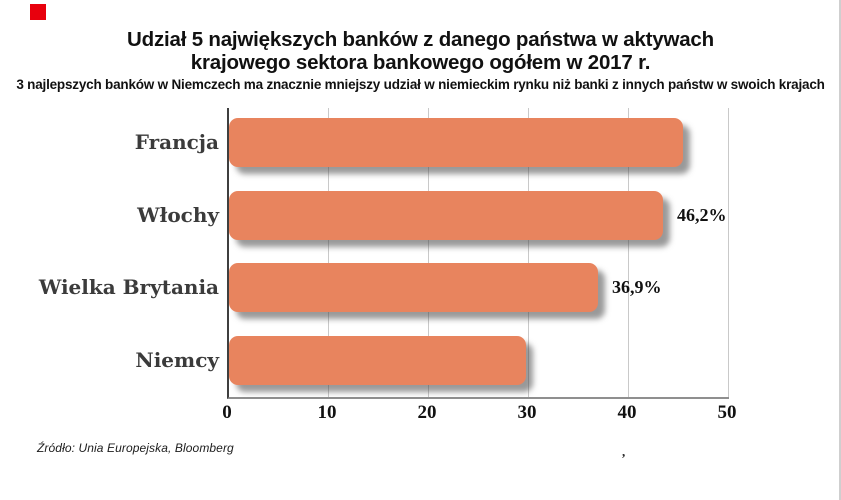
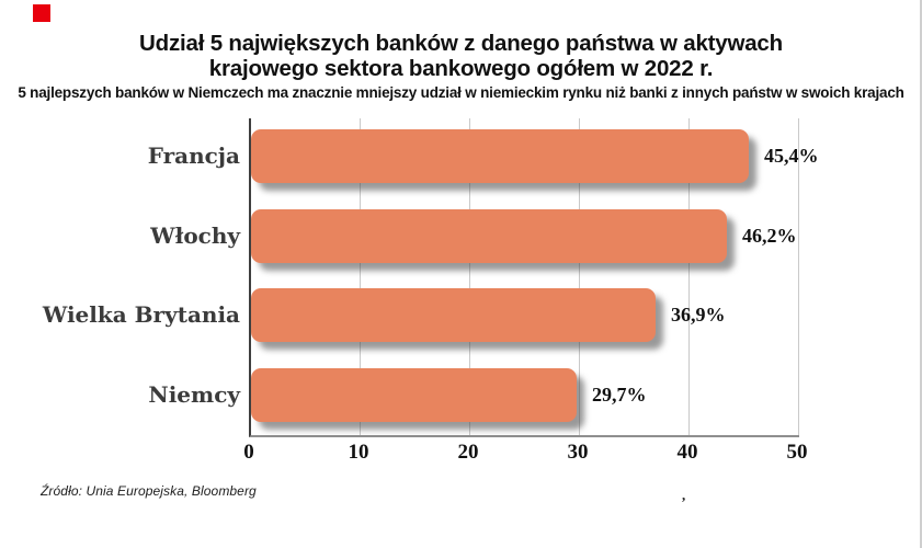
  Udział 5 największych banków z danego państwa w aktywach
- krajowego sektora bankowego ogółem w 2017 r.
+ krajowego sektora bankowego ogółem w 2022 r.
- 3 najlepszych banków w Niemczech ma znacznie mniejszy udział w niemieckim rynku niż banki z innych państw w swoich krajach
+ 5 najlepszych banków w Niemczech ma znacznie mniejszy udział w niemieckim rynku niż banki z innych państw w swoich krajach
+ 45,4%
  46,2%
  36,9%
+ 29,7%
  Francja
  Włochy
  Wielka Brytania
  Niemcy
  0
  10
  20
  30
  40
  50
  Źródło: Unia Europejska, Bloomberg
  ,
